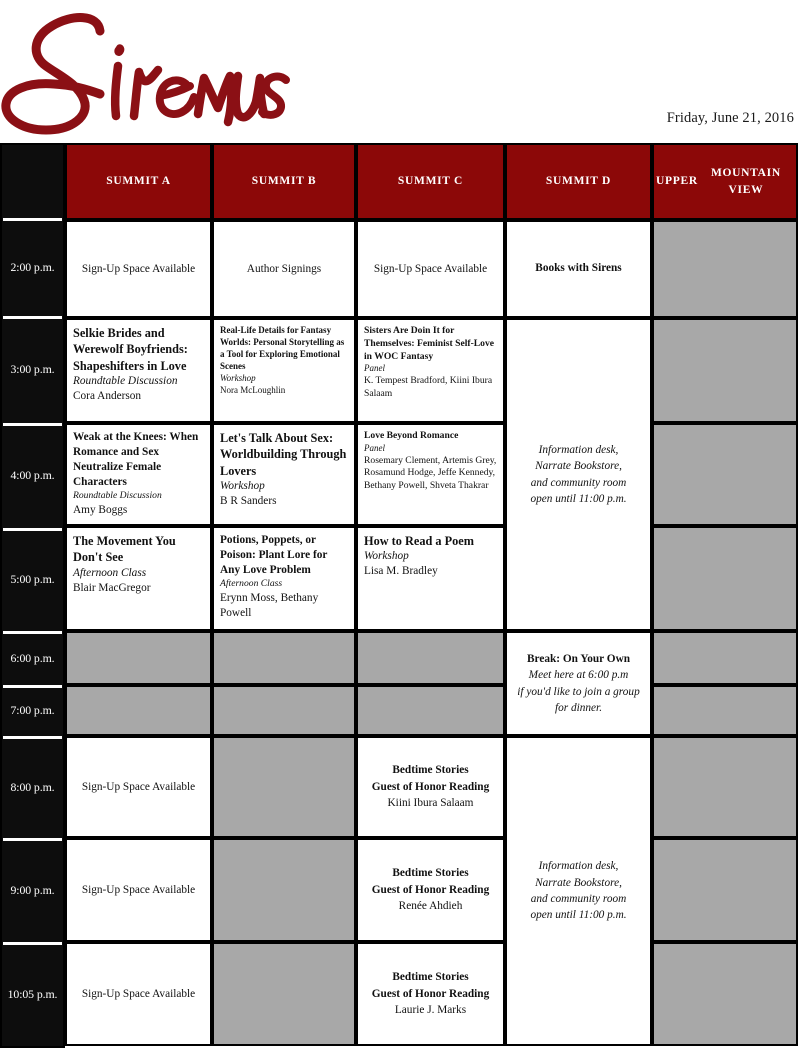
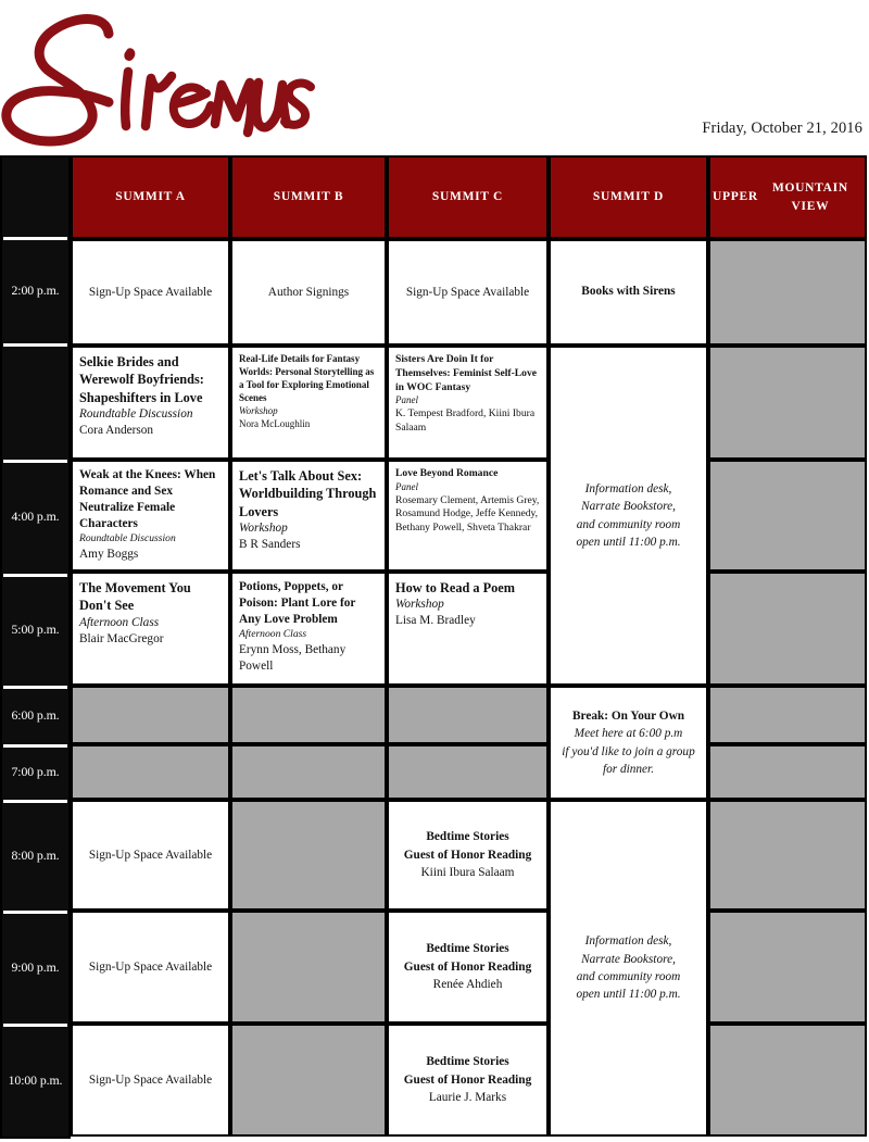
- Friday, June 21, 2016
+ Friday, October 21, 2016
  2:00 p.m.
- 3:00 p.m.
  4:00 p.m.
  5:00 p.m.
  6:00 p.m.
  7:00 p.m.
  8:00 p.m.
  9:00 p.m.
- 10:05 p.m.
+ 10:00 p.m.
  SUMMIT A
  SUMMIT B
  SUMMIT C
  SUMMIT D
  UPPER
  MOUNTAIN VIEW
  Sign-Up Space Available
  Author Signings
  Sign-Up Space Available
  Books with Sirens
  Selkie Brides and Werewolf Boyfriends: Shapeshifters in Love
  Roundtable Discussion
  Cora Anderson
  Real-Life Details for Fantasy Worlds: Personal Storytelling as a Tool for Exploring Emotional Scenes
  Workshop
  Nora McLoughlin
  Sisters Are Doin It for Themselves: Feminist Self-Love in WOC Fantasy
  Panel
  K. Tempest Bradford, Kiini Ibura Salaam
  Information desk,
  Narrate Bookstore,
  and community room
  open until 11:00 p.m.
  Weak at the Knees: When Romance and Sex Neutralize Female Characters
  Roundtable Discussion
  Amy Boggs
  Let's Talk About Sex: Worldbuilding Through Lovers
  Workshop
  B R Sanders
  Love Beyond Romance
  Panel
  Rosemary Clement, Artemis Grey, Rosamund Hodge, Jeffe Kennedy, Bethany Powell, Shveta Thakrar
  The Movement You Don't See
  Afternoon Class
  Blair MacGregor
  Potions, Poppets, or Poison: Plant Lore for Any Love Problem
  Afternoon Class
  Erynn Moss, Bethany Powell
  How to Read a Poem
  Workshop
  Lisa M. Bradley
  Break: On Your Own
  Meet here at 6:00 p.m
  if you'd like to join a group
  for dinner.
  Sign-Up Space Available
  Bedtime Stories
  Guest of Honor Reading
  Kiini Ibura Salaam
  Information desk,
  Narrate Bookstore,
  and community room
  open until 11:00 p.m.
  Sign-Up Space Available
  Bedtime Stories
  Guest of Honor Reading
  Renée Ahdieh
  Sign-Up Space Available
  Bedtime Stories
  Guest of Honor Reading
  Laurie J. Marks
